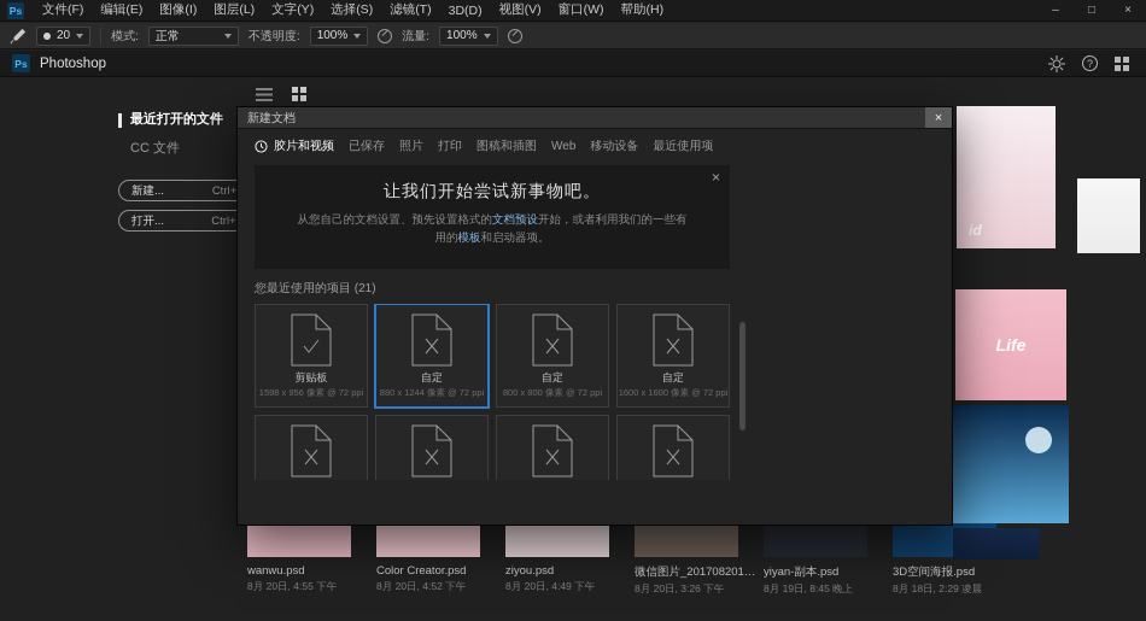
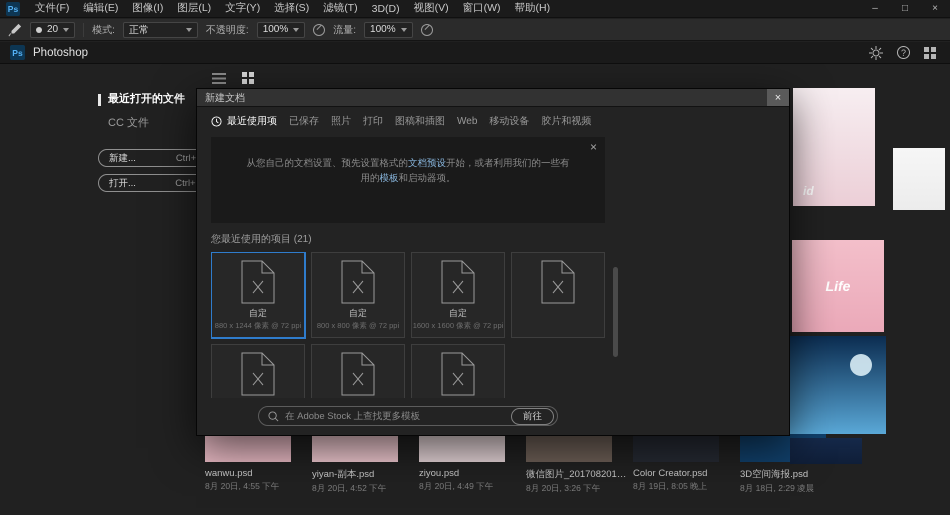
  Ps
  文件(F)
  编辑(E)
  图像(I)
  图层(L)
  文字(Y)
  选择(S)
  滤镜(T)
  3D(D)
  视图(V)
  窗口(W)
  帮助(H)
  –
  □
  ×
  20
  模式:
  正常
  不透明度:
  100%
  流量:
  100%
  Ps
  Photoshop
  ?
  最近打开的文件
  CC 文件
  新建...
  Ctrl+
  打开...
  Ctrl+
  wanwu.psd
  8月 20日, 4:55 下午
- Color Creator.psd
+ yiyan-副本.psd
  8月 20日, 4:52 下午
  ziyou.psd
  8月 20日, 4:49 下午
  8月 20日, 3:26 下午
- yiyan-副本.psd
+ Color Creator.psd
- 8月 19日, 8:45 晚上
+ 8月 19日, 8:05 晚上
  3D空间海报.psd
  8月 18日, 2:29 凌晨
  id
  Life
  新建文档
  ×
- 胶片和视频
+ 最近使用项
  已保存
  照片
  打印
  图稿和插图
  Web
  移动设备
- 最近使用项
+ 胶片和视频
- 让我们开始尝试新事物吧。
  从您自己的文档设置、预先设置格式的文档预设开始，或者利用我们的一些有用的模板和启动器项。
  ×
  您最近使用的项目 (21)
- 剪贴板
- 1598 x 956 像素 @ 72 ppi
  自定
  880 x 1244 像素 @ 72 ppi
  自定
  800 x 800 像素 @ 72 ppi
  自定
  1600 x 1600 像素 @ 72 ppi
+ 在 Adobe Stock 上查找更多模板
+ 前往
